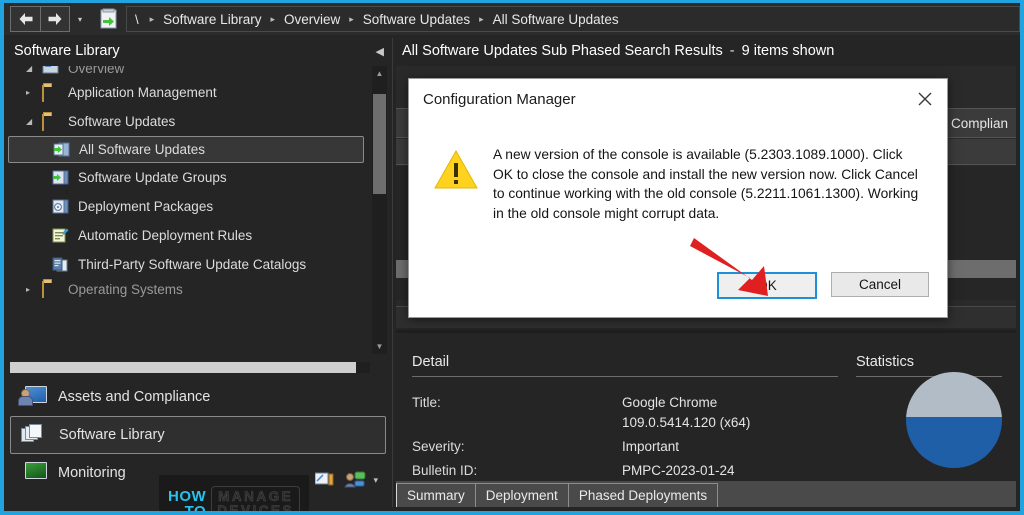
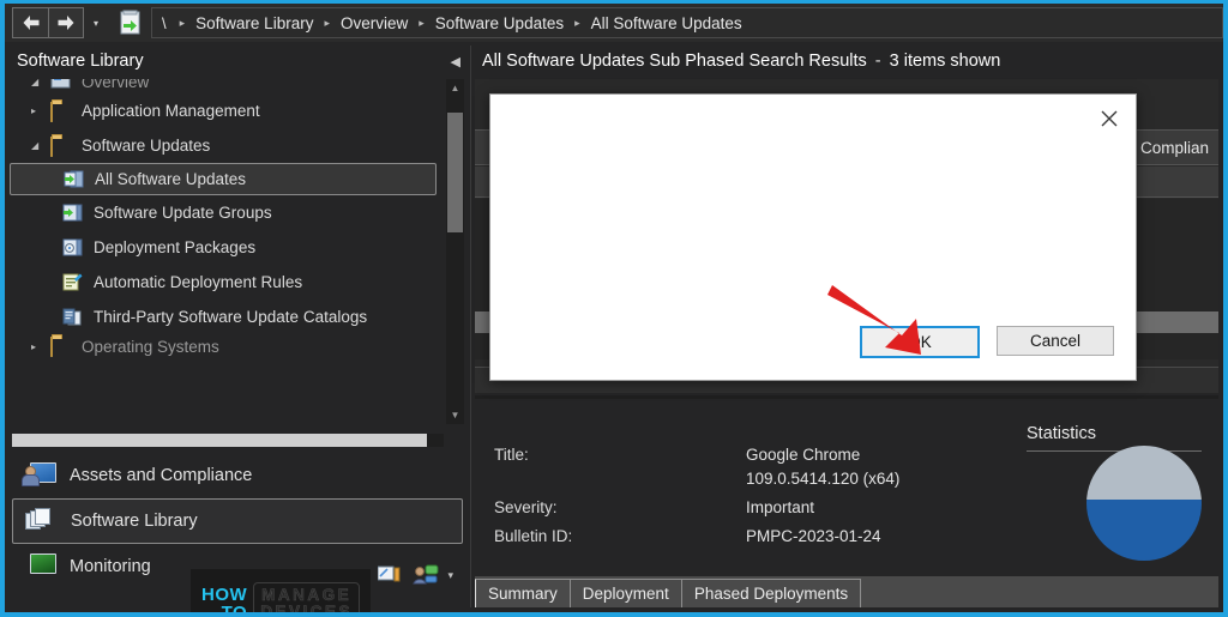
  ▾
  \
  ▸
  Software Library
  ▸
  Overview
  ▸
  Software Updates
  ▸
  All Software Updates
  Software Library
  ◀
  ◢
  Overview
  ▸
  Application Management
  ◢
  Software Updates
  All Software Updates
  Software Update Groups
  Deployment Packages
  Automatic Deployment Rules
  Third-Party Software Update Catalogs
  ▸
  Operating Systems
  ▲
  ▼
  Assets and Compliance
  Software Library
  Monitoring
  ▾
  HOW
  MANAGE
  DEVICES
  All Software Updates Sub Phased Search Results
  -
- 9 items shown
+ 3 items shown
  Complian
- Detail
  Title:
  Google Chrome 109.0.5414.120 (x64)
  Severity:
  Important
  Bulletin ID:
  PMPC-2023-01-24
  Statistics
  Summary
  Deployment
  Phased Deployments
- Configuration Manager
- A new version of the console is available (5.2303.1089.1000). Click OK to close the console and install the new version now. Click Cancel to continue working with the old console (5.2211.1061.1300). Working in the old console might corrupt data.
  Cancel
